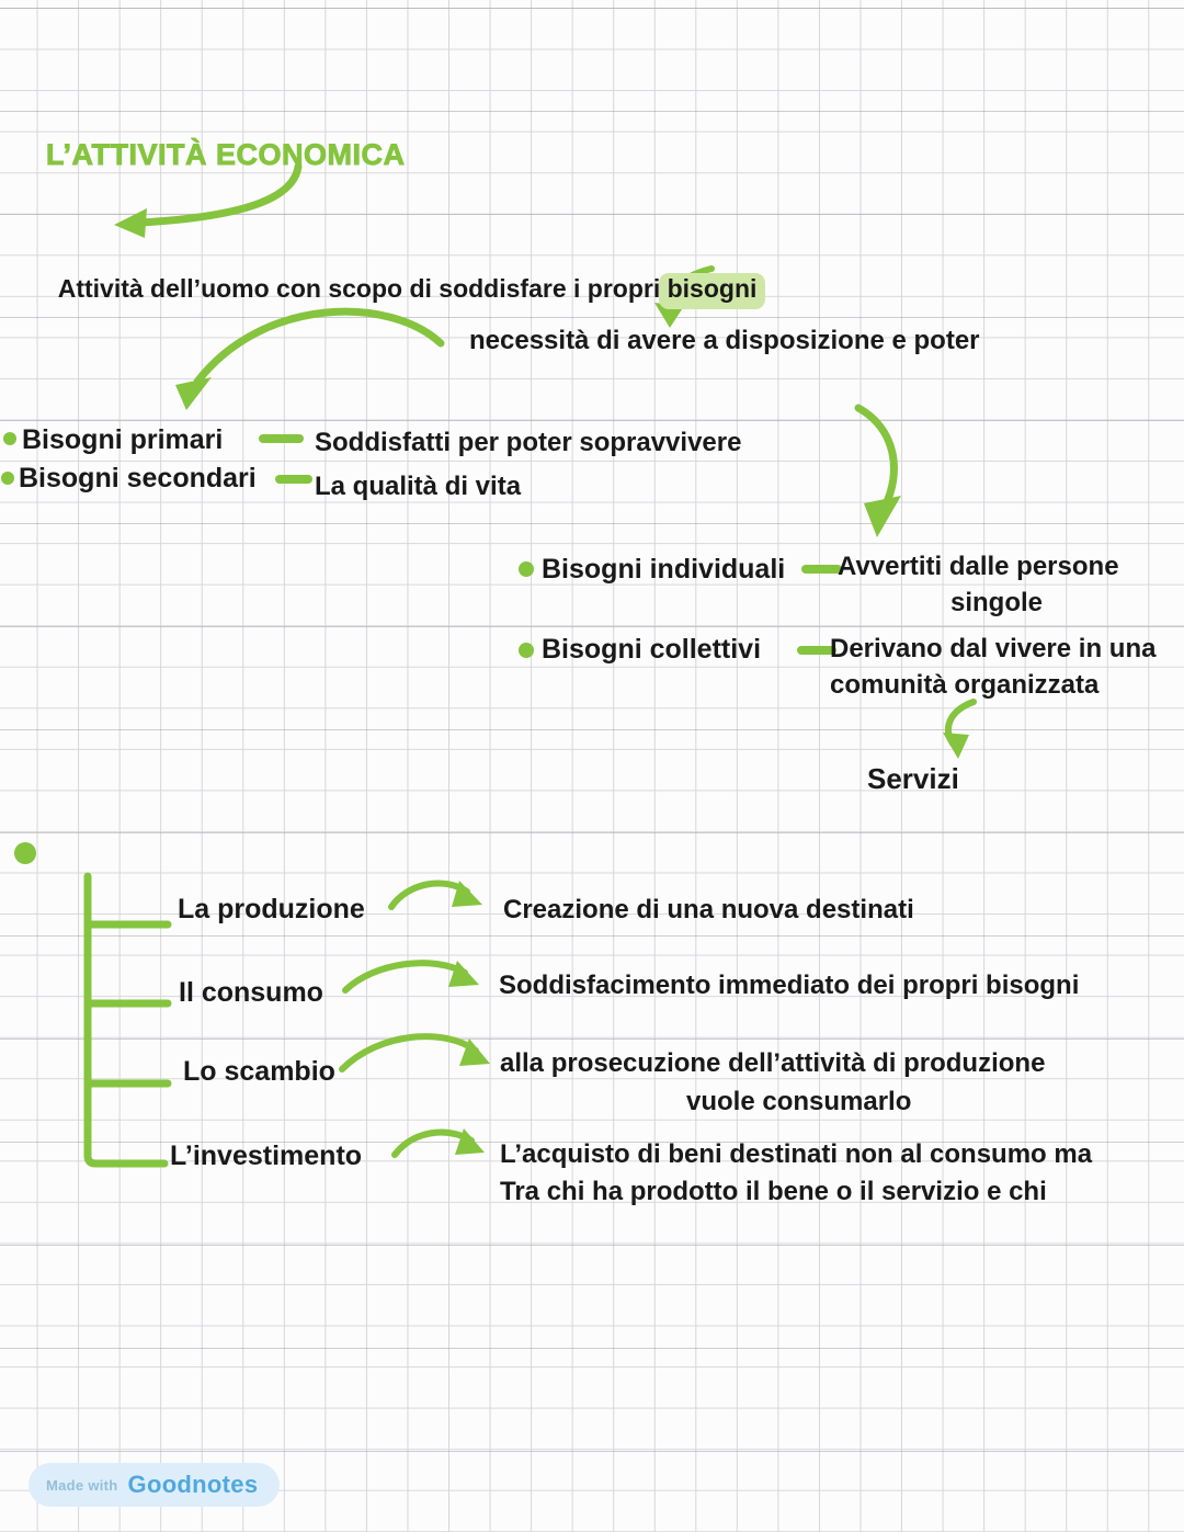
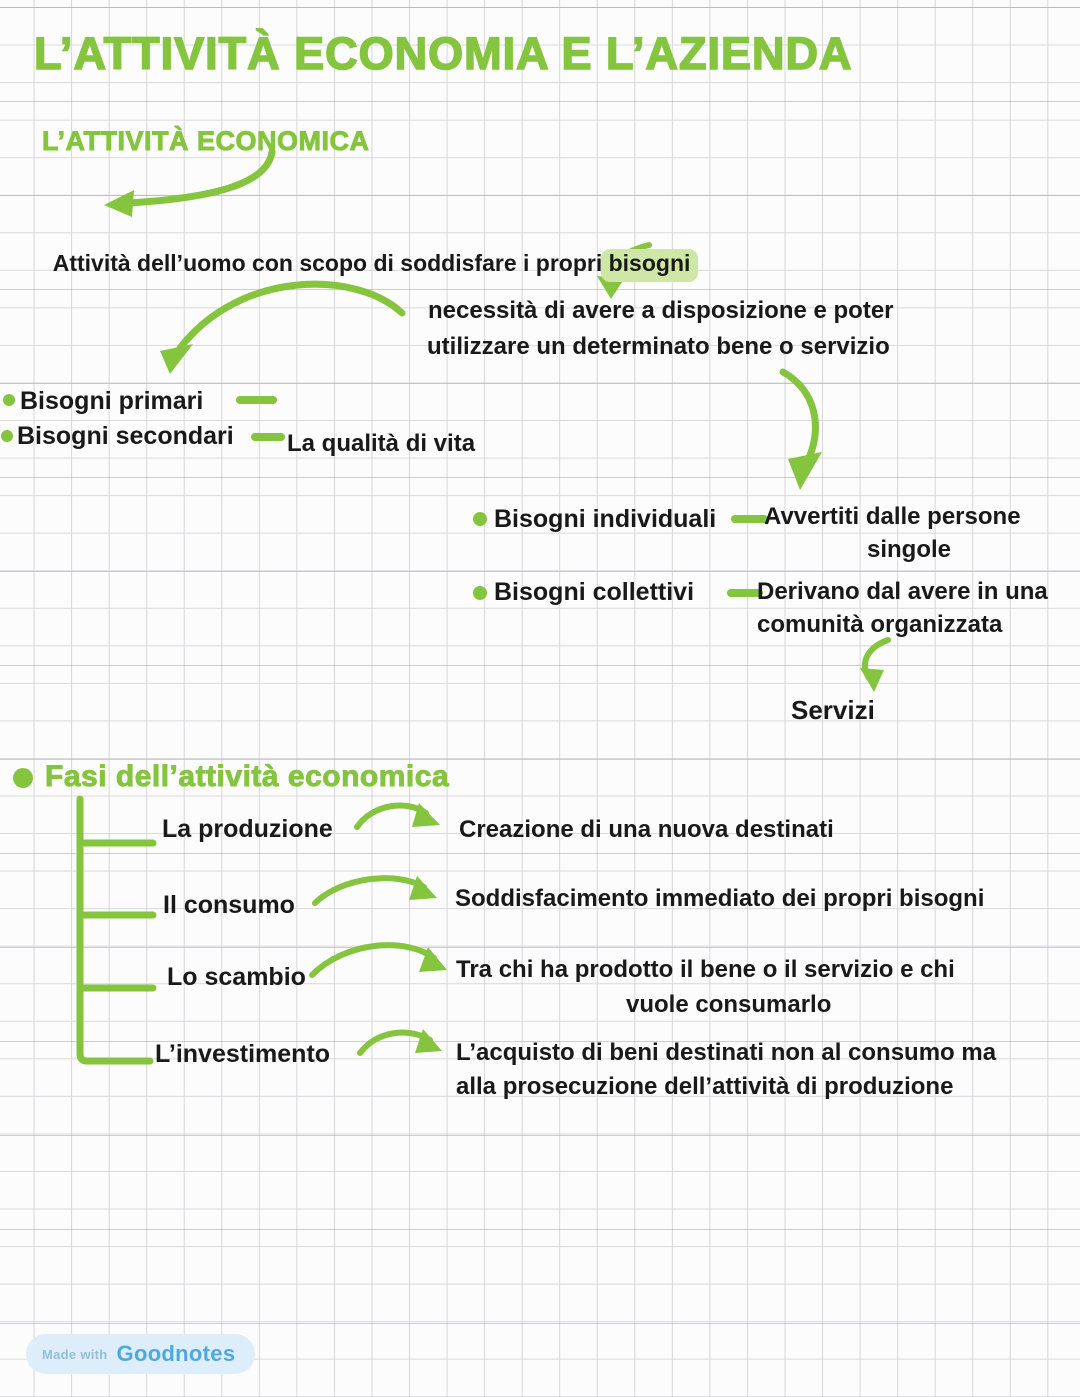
+ L’ATTIVITÀ ECONOMIA E L’AZIENDA
  L’ATTIVITÀ ECONOMICA
  Attività dell’uomo con scopo di soddisfare i propri bisogni
  necessità di avere a disposizione e poter
+ utilizzare un determinato bene o servizio
  Bisogni primari
- Soddisfatti per poter sopravvivere
  Bisogni secondari
  La qualità di vita
  Bisogni individuali
  Avvertiti dalle persone
  singole
  Bisogni collettivi
- Derivano dal vivere in una
+ Derivano dal avere in una
  comunità organizzata
  Servizi
+ Fasi dell’attività economica
  La produzione
  Creazione di una nuova destinati
  Il consumo
  Soddisfacimento immediato dei propri bisogni
  Lo scambio
- alla prosecuzione dell’attività di produzione
+ Tra chi ha prodotto il bene o il servizio e chi
  vuole consumarlo
  L’investimento
  L’acquisto di beni destinati non al consumo ma
- Tra chi ha prodotto il bene o il servizio e chi
+ alla prosecuzione dell’attività di produzione
  Made with
  Goodnotes
